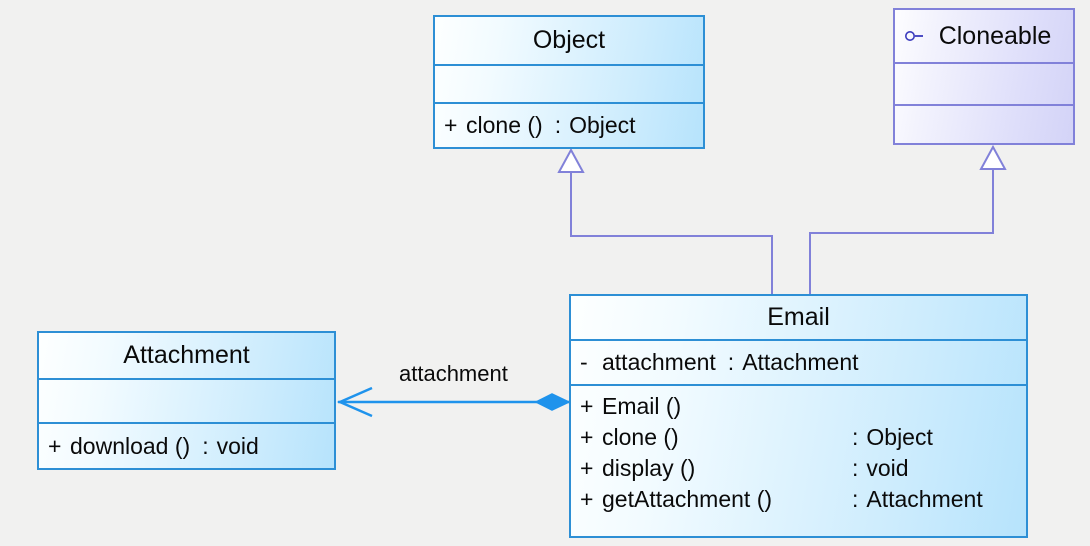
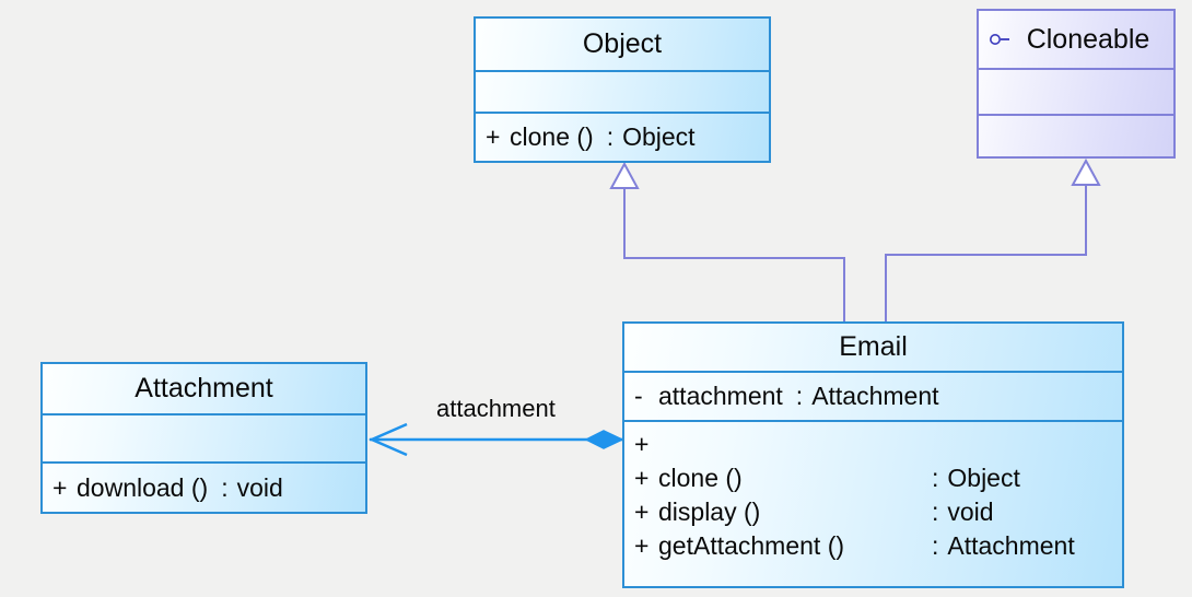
  Object
  +
  clone ()
  :
  Object
  Cloneable
  Attachment
  +
  download ()
  :
  void
  Email
  -
  attachment
  :
  Attachment
  +
- Email ()
  +
  clone ()
  :
  Object
  +
  display ()
  :
  void
  +
  getAttachment ()
  :
  Attachment
  attachment
